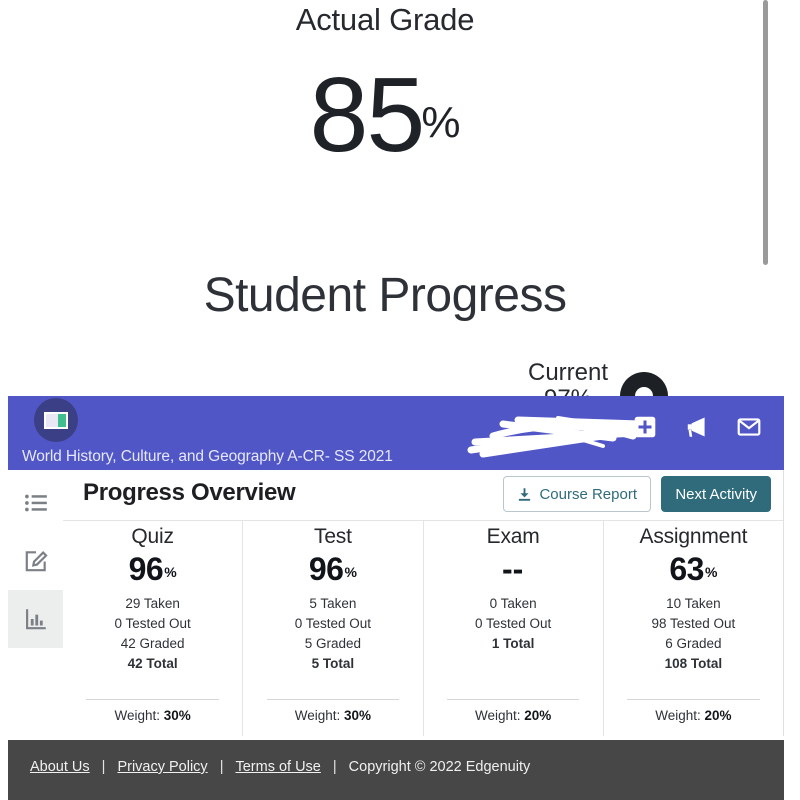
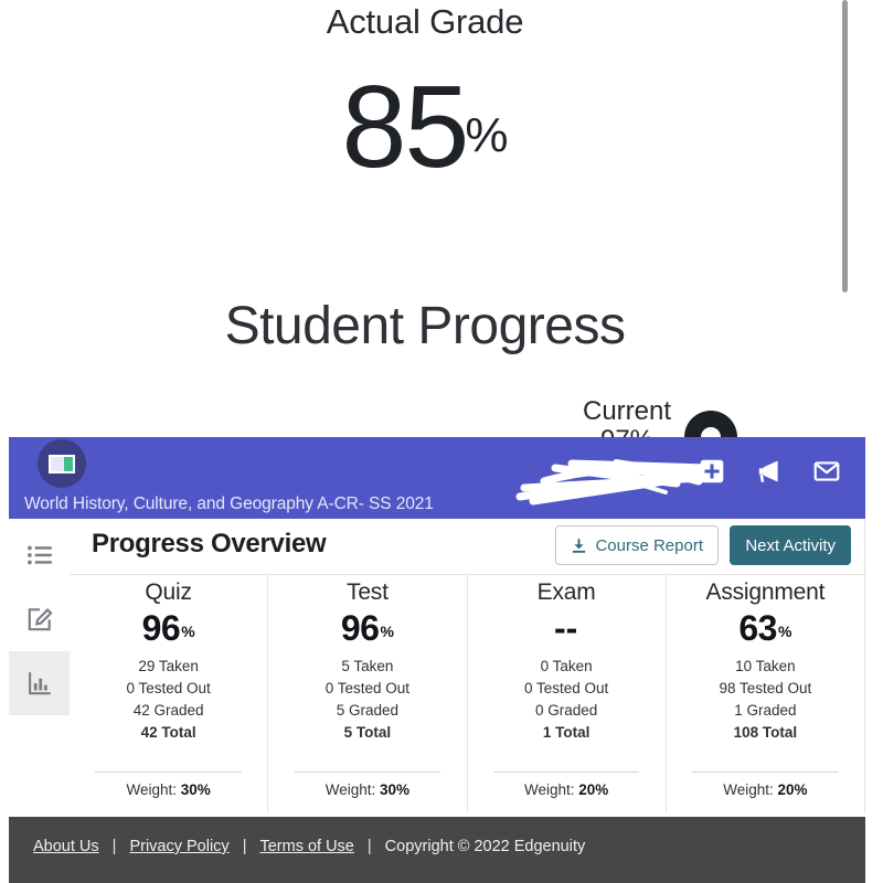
  Actual Grade
  85%
  Student Progress
  Current
  World History, Culture, and Geography A-CR- SS 2021
  Progress Overview
  Course Report
  Next Activity
  Quiz
  96%
  29 Taken
  0 Tested Out
  42 Graded
  42 Total
  Weight: 30%
  Test
  96%
  5 Taken
  0 Tested Out
  5 Graded
  5 Total
  Weight: 30%
  Exam
  --
  0 Taken
  0 Tested Out
+ 0 Graded
  1 Total
  Weight: 20%
  Assignment
  63%
  10 Taken
  98 Tested Out
- 6 Graded
+ 1 Graded
  108 Total
  Weight: 20%
  About Us
  |
  Privacy Policy
  |
  Terms of Use
  |
  Copyright © 2022 Edgenuity
